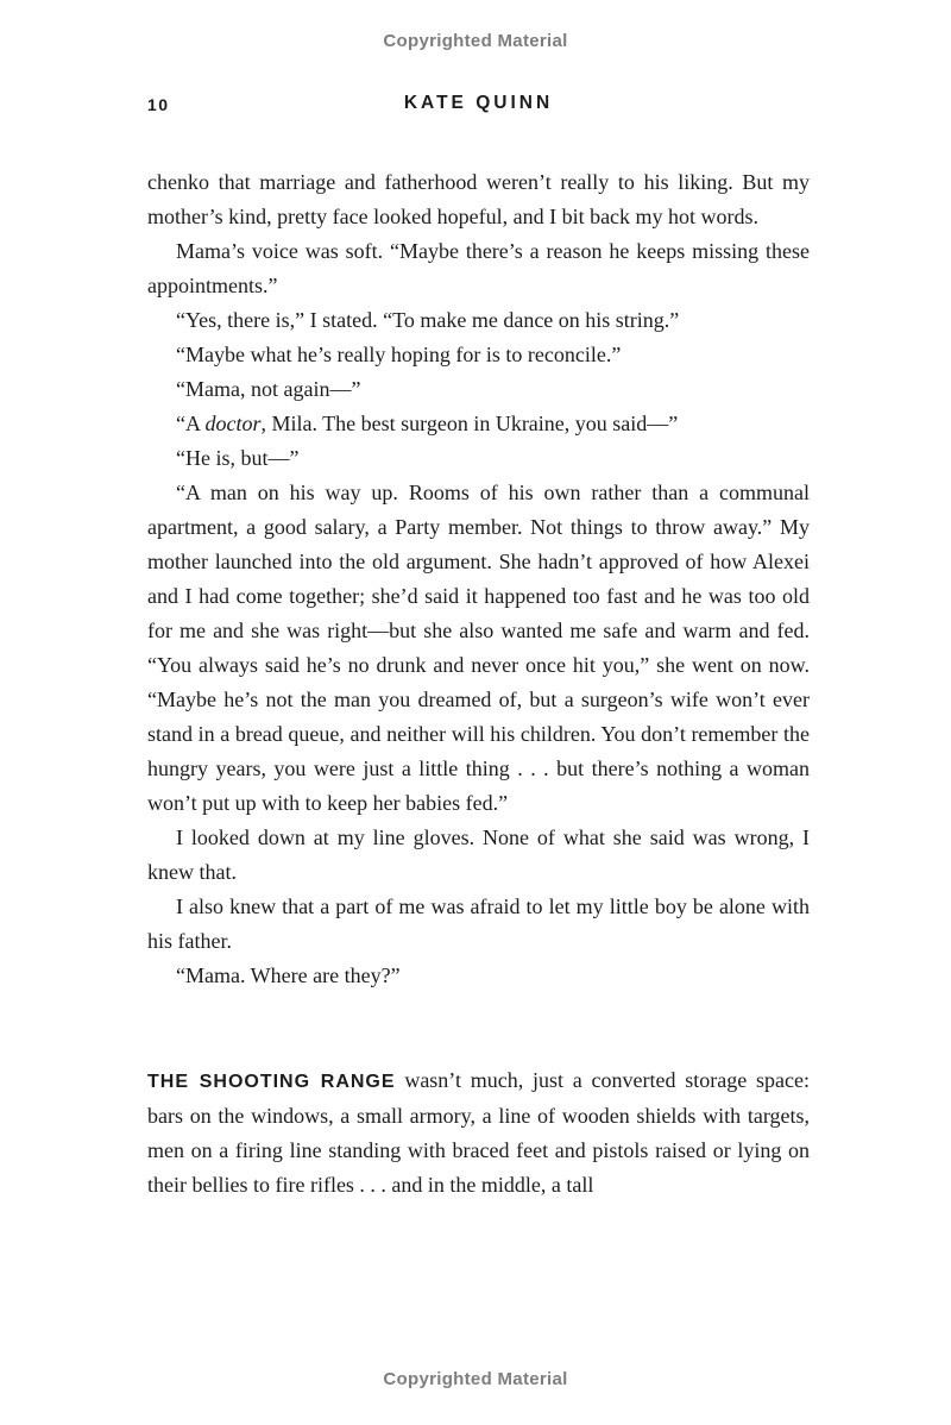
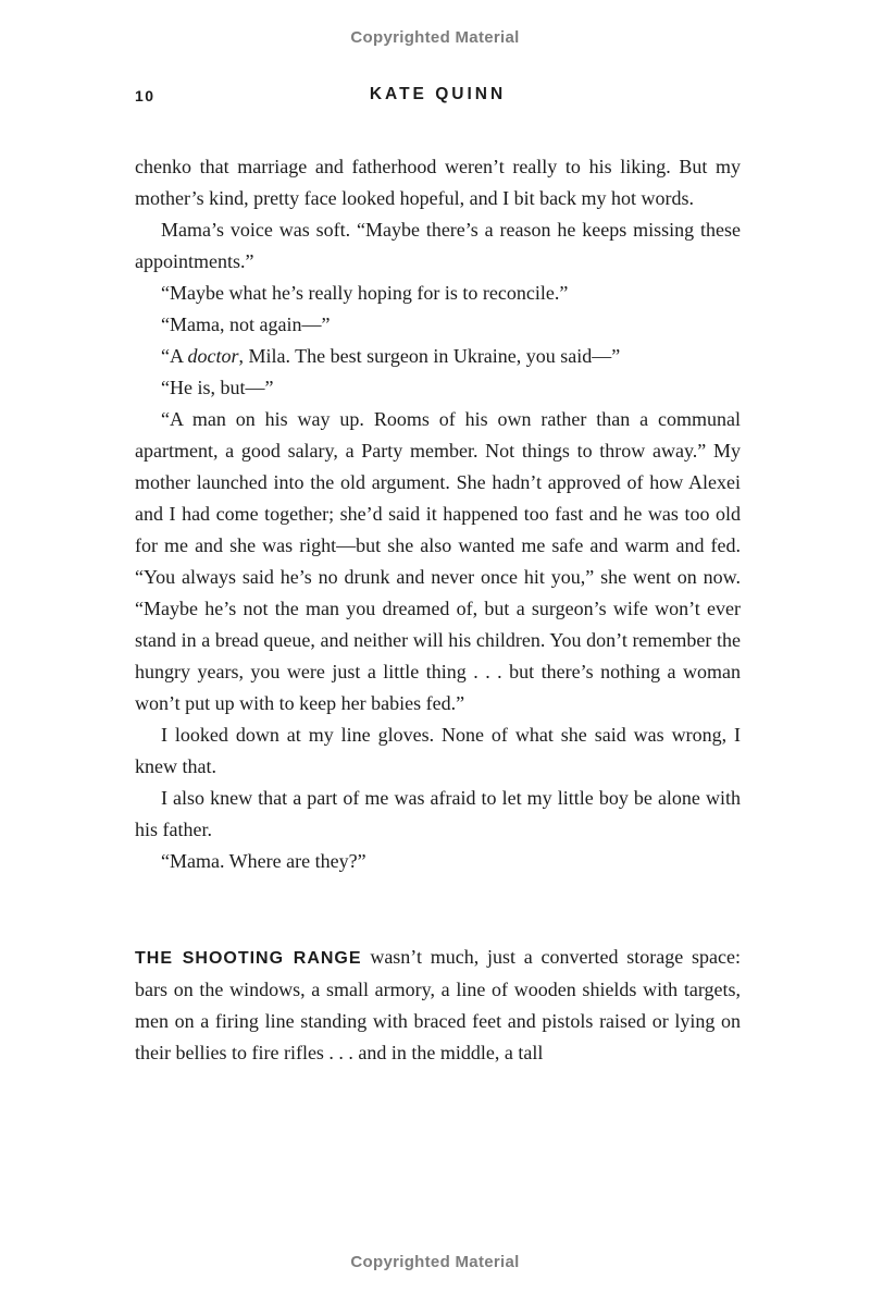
  Copyrighted Material
  10
  KATE QUINN
  chenko that marriage and fatherhood weren’t really to his liking. But my mother’s kind, pretty face looked hopeful, and I bit back my hot words.
  Mama’s voice was soft. “Maybe there’s a reason he keeps missing these appointments.”
- “Yes, there is,” I stated. “To make me dance on his string.”
  “Maybe what he’s really hoping for is to reconcile.”
  “Mama, not again—”
  “A doctor, Mila. The best surgeon in Ukraine, you said—”
  “He is, but—”
  “A man on his way up. Rooms of his own rather than a communal apartment, a good salary, a Party member. Not things to throw away.” My mother launched into the old argument. She hadn’t approved of how Alexei and I had come together; she’d said it happened too fast and he was too old for me and she was right—but she also wanted me safe and warm and fed. “You always said he’s no drunk and never once hit you,” she went on now. “Maybe he’s not the man you dreamed of, but a surgeon’s wife won’t ever stand in a bread queue, and neither will his children. You don’t remember the hungry years, you were just a little thing . . . but there’s nothing a woman won’t put up with to keep her babies fed.”
  I looked down at my line gloves. None of what she said was wrong, I knew that.
  I also knew that a part of me was afraid to let my little boy be alone with his father.
  “Mama. Where are they?”
  THE SHOOTING RANGE wasn’t much, just a converted storage space: bars on the windows, a small armory, a line of wooden shields with targets, men on a firing line standing with braced feet and pistols raised or lying on their bellies to fire rifles . . . and in the middle, a tall
  Copyrighted Material
